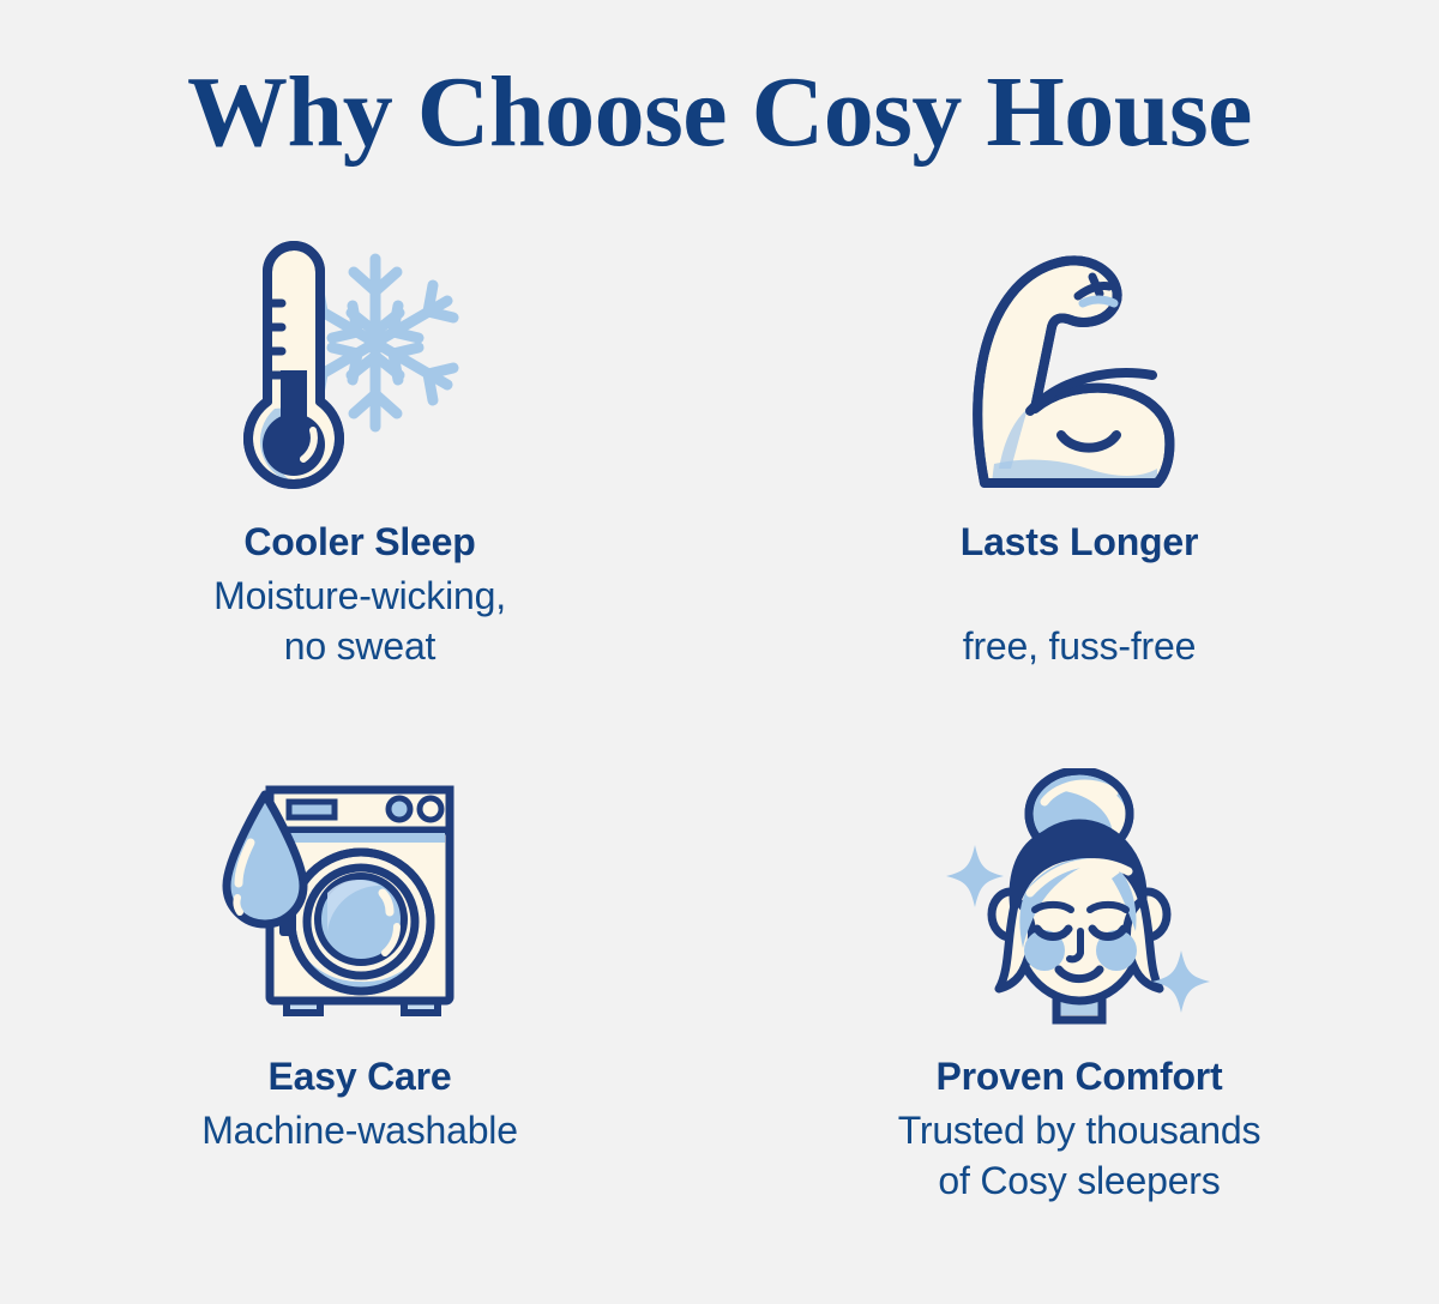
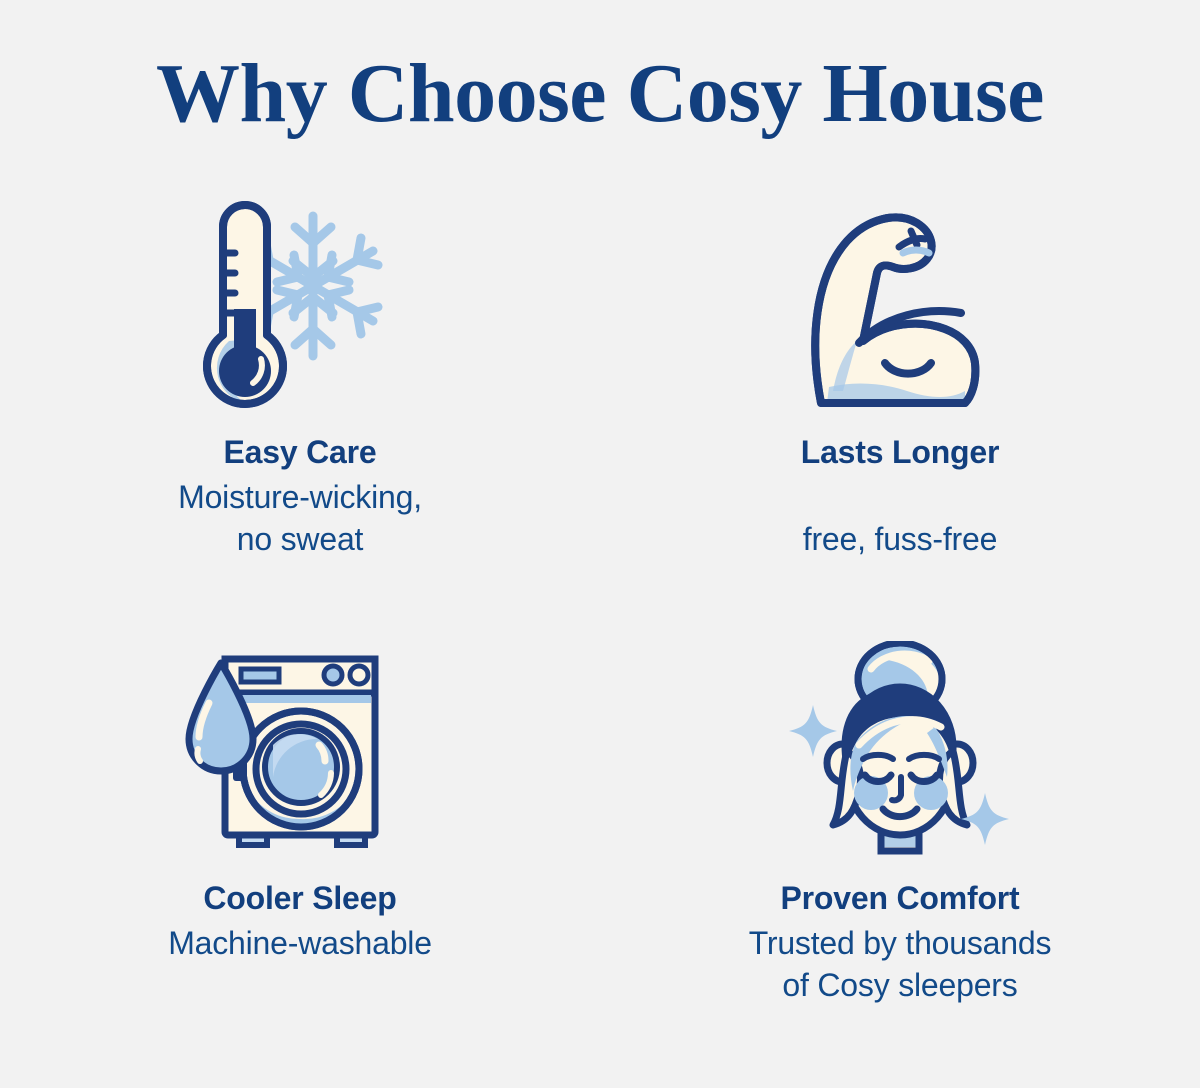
  Why Choose Cosy House
- Cooler Sleep
+ Easy Care
  Moisture-wicking,
  no sweat
  Lasts Longer
  free, fuss-free
- Easy Care
+ Cooler Sleep
  Machine-washable
  Proven Comfort
  Trusted by thousands
  of Cosy sleepers
